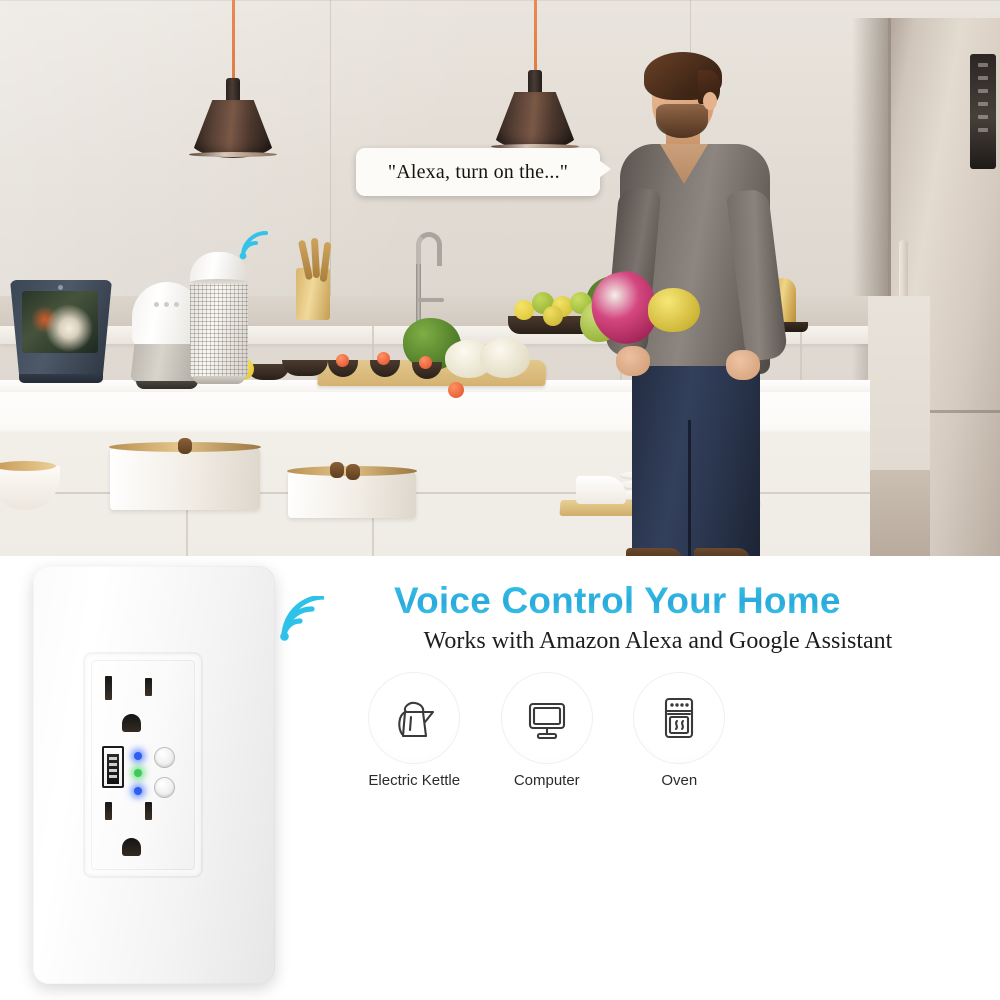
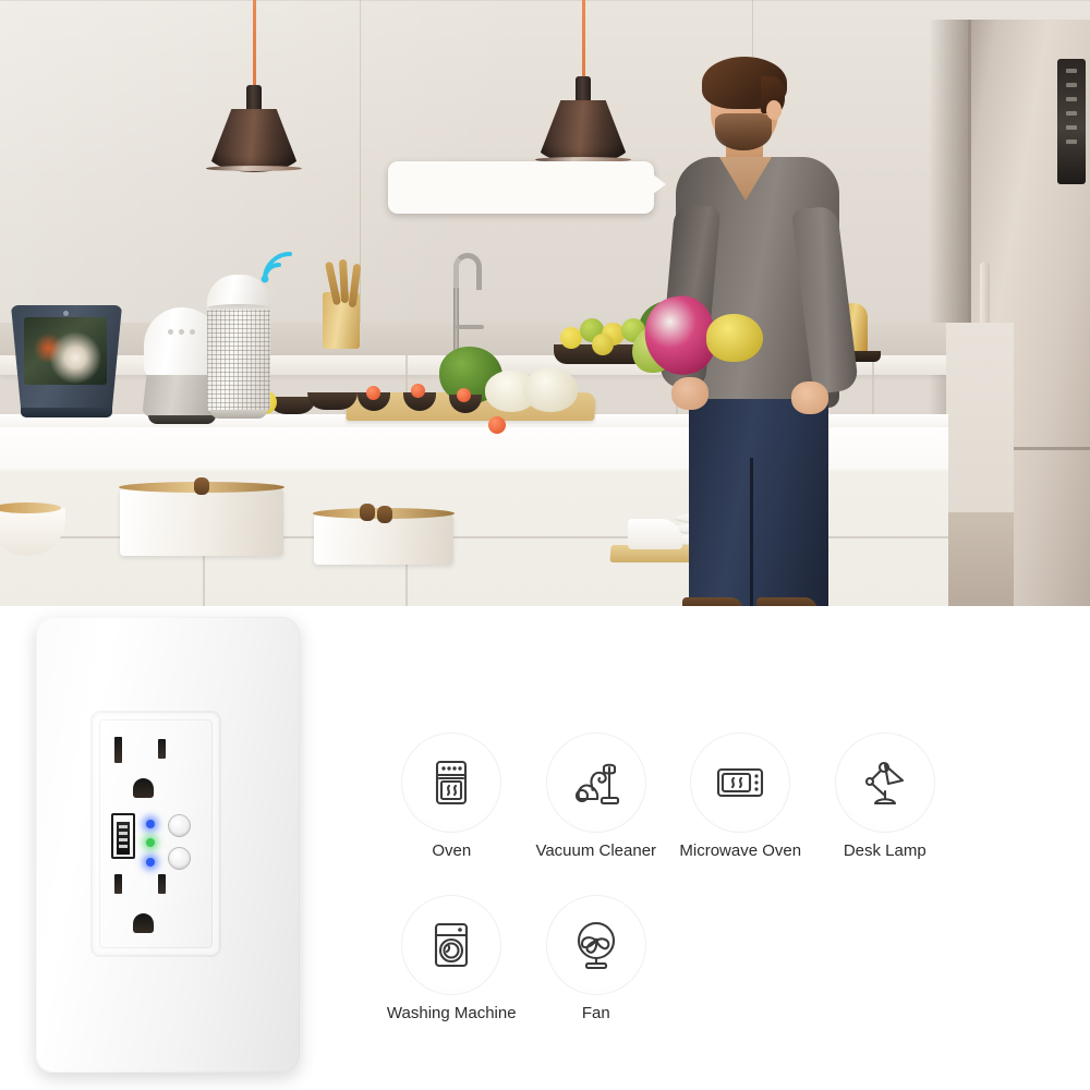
- "Alexa, turn on the..."
- Voice Control Your Home
- Works with Amazon Alexa and Google Assistant
- Electric Kettle
- Computer
  Oven
+ Vacuum Cleaner
+ Microwave Oven
+ Desk Lamp
+ Washing Machine
+ Fan
